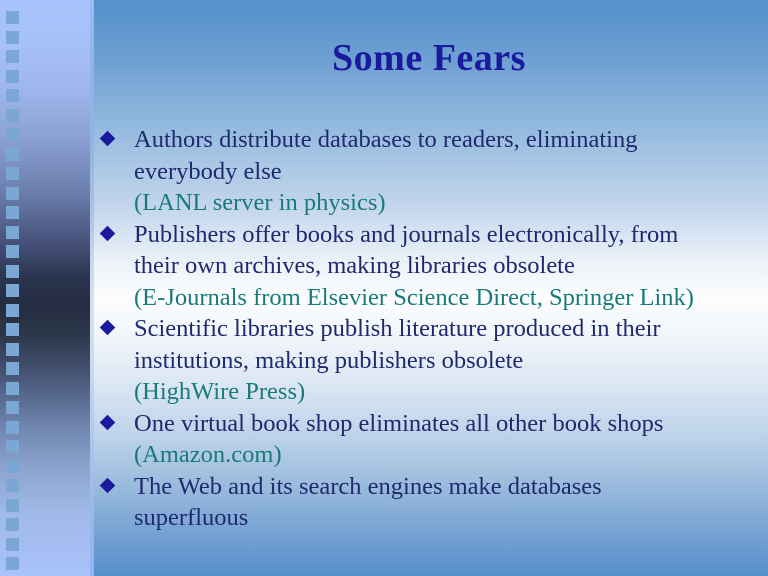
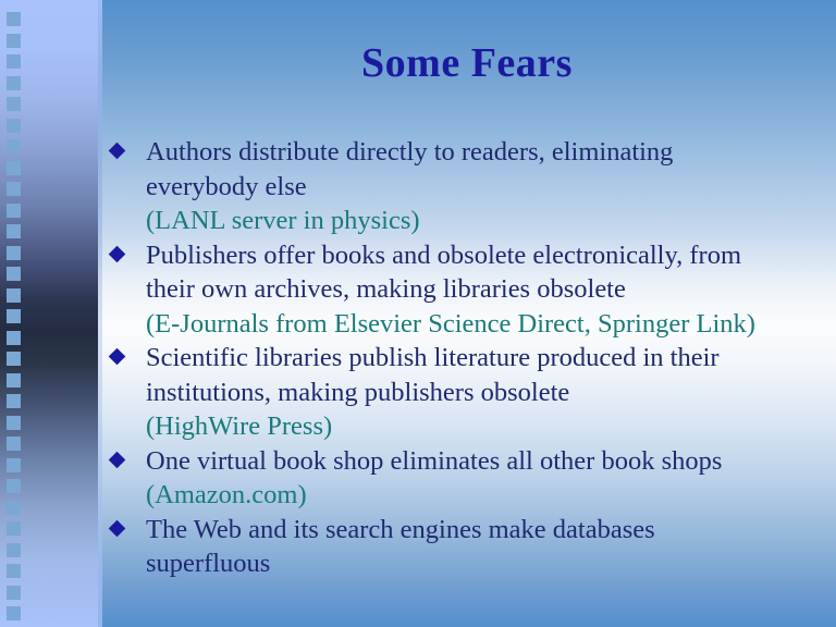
  Some Fears
- Authors distribute databases to readers, eliminating
+ Authors distribute directly to readers, eliminating
  everybody else
  (LANL server in physics)
- Publishers offer books and journals electronically, from
+ Publishers offer books and obsolete electronically, from
  their own archives, making libraries obsolete
  (E-Journals from Elsevier Science Direct, Springer Link)
  Scientific libraries publish literature produced in their
  institutions, making publishers obsolete
  (HighWire Press)
  One virtual book shop eliminates all other book shops
  (Amazon.com)
  The Web and its search engines make databases
  superfluous
